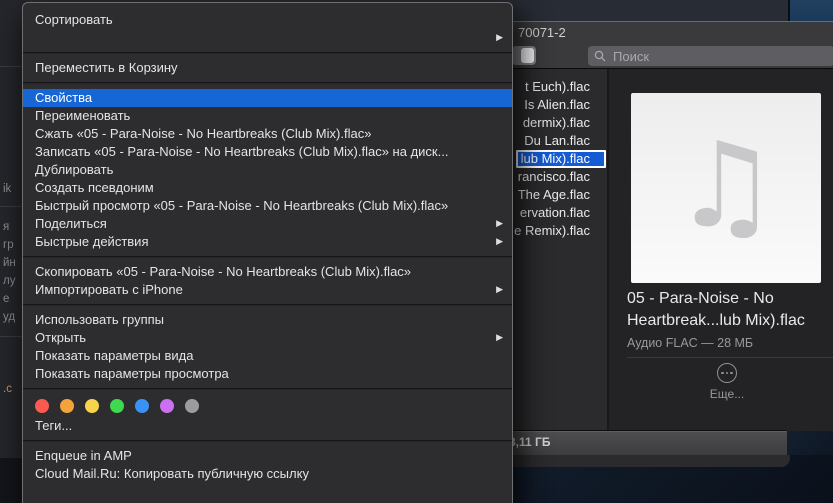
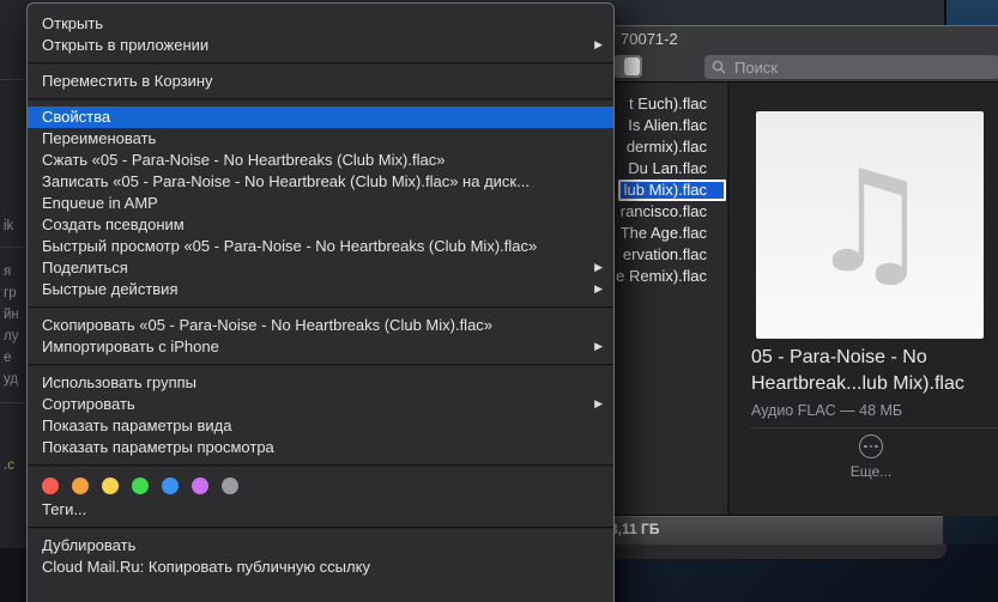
  ik
  я
  гр
  йн
  лу
  е
  уд
  .c
  70071-2
  Поиск
  t Euch).flac
  Is Alien.flac
  dermix).flac
  Du Lan.flac
  lub Mix).flac
  rancisco.flac
  The Age.flac
  ervation.flac
  e Remix).flac
  ♫
  05 - Para-Noise - No
  Heartbreak...lub Mix).flac
- Аудио FLAC — 28 МБ
+ Аудио FLAC — 48 МБ
  Еще...
  ,11 ГБ
- Сортировать
+ Открыть
+ Открыть в приложении
  ▶
  Переместить в Корзину
  Свойства
  Переименовать
  Сжать «05 - Para-Noise - No Heartbreaks (Club Mix).flac»
- Записать «05 - Para-Noise - No Heartbreaks (Club Mix).flac» на диск...
+ Записать «05 - Para-Noise - No Heartbreak (Club Mix).flac» на диск...
- Дублировать
+ Enqueue in AMP
  Создать псевдоним
  Быстрый просмотр «05 - Para-Noise - No Heartbreaks (Club Mix).flac»
  Поделиться
  ▶
  Быстрые действия
  ▶
  Скопировать «05 - Para-Noise - No Heartbreaks (Club Mix).flac»
  Импортировать с iPhone
  ▶
  Использовать группы
- Открыть
+ Сортировать
  ▶
  Показать параметры вида
  Показать параметры просмотра
  Теги...
- Enqueue in AMP
+ Дублировать
  Cloud Mail.Ru: Копировать публичную ссылку
